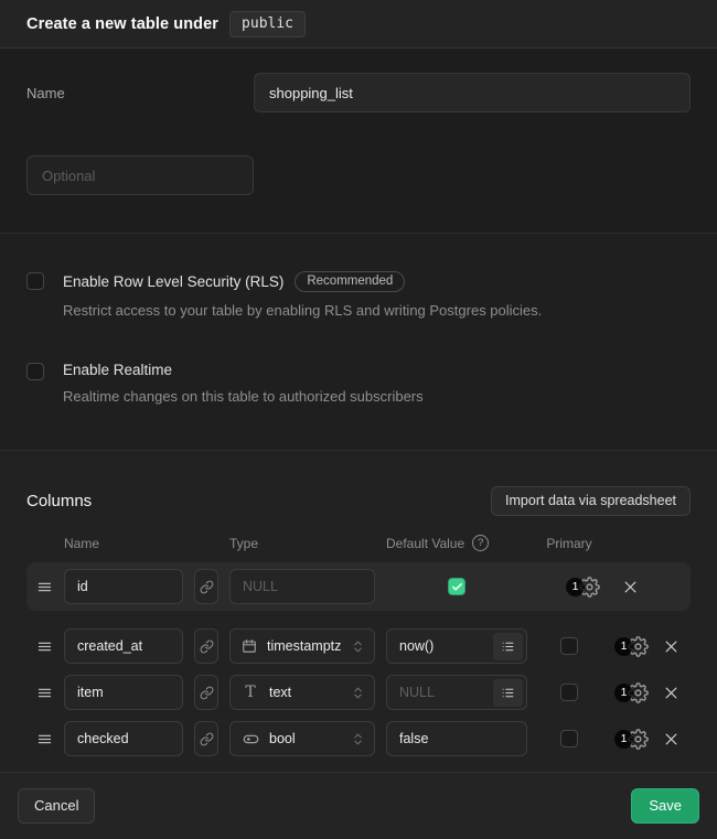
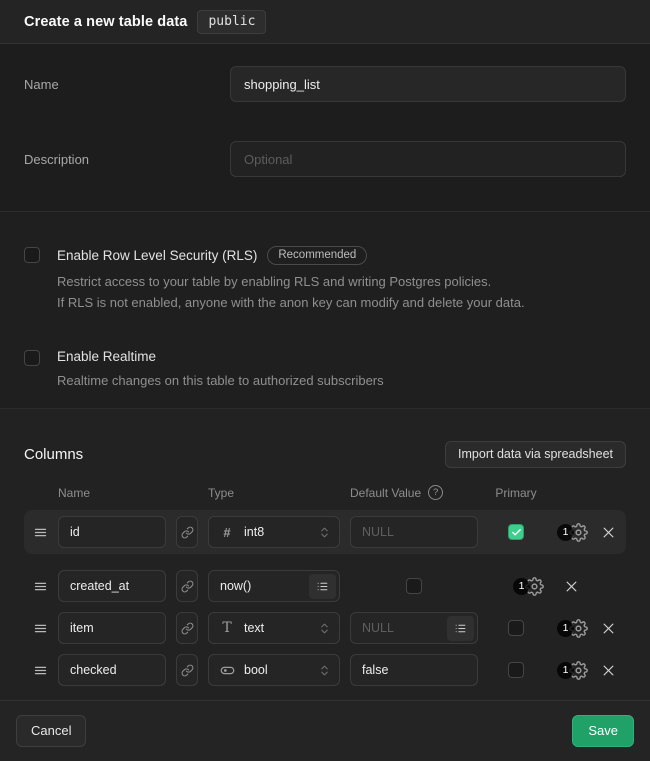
- Create a new table under
+ Create a new table data
  public
  Name
  shopping_list
+ Description
  Optional
  Enable Row Level Security (RLS)
  Recommended
  Restrict access to your table by enabling RLS and writing Postgres policies.
+ If RLS is not enabled, anyone with the anon key can modify and delete your data.
  Enable Realtime
  Realtime changes on this table to authorized subscribers
  Columns
  Import data via spreadsheet
  Name
  Type
  Default Value
  ?
  Primary
  id
+ #
+ int8
  NULL
  1
  created_at
- timestamptz
  now()
  1
  item
  T
  text
  NULL
  1
  checked
  bool
  false
  1
  Cancel
  Save
